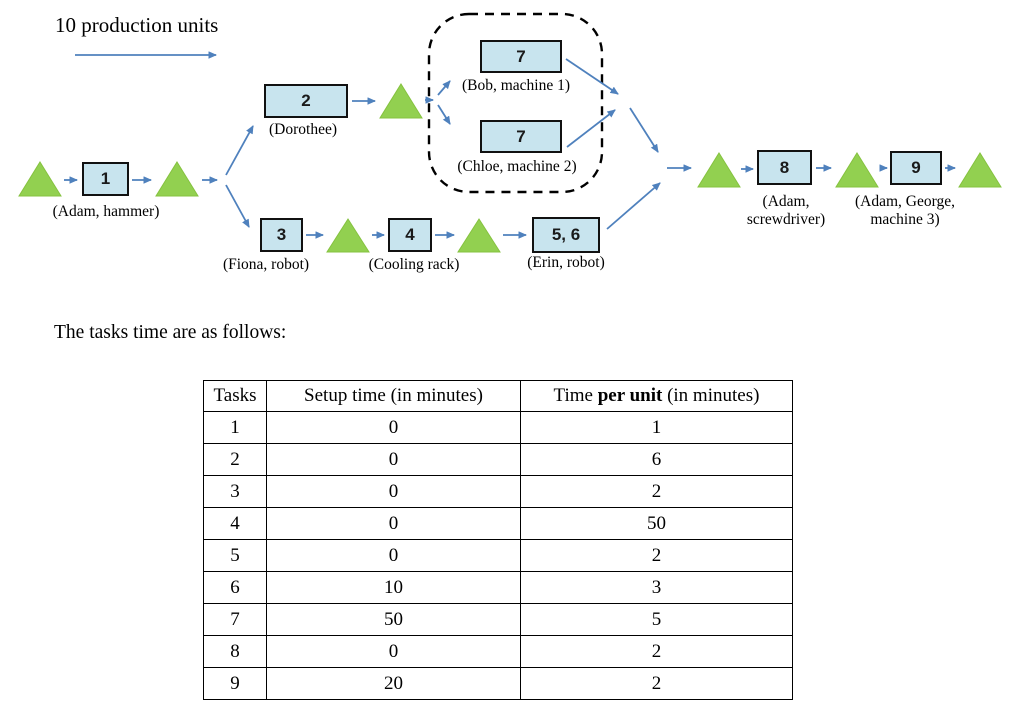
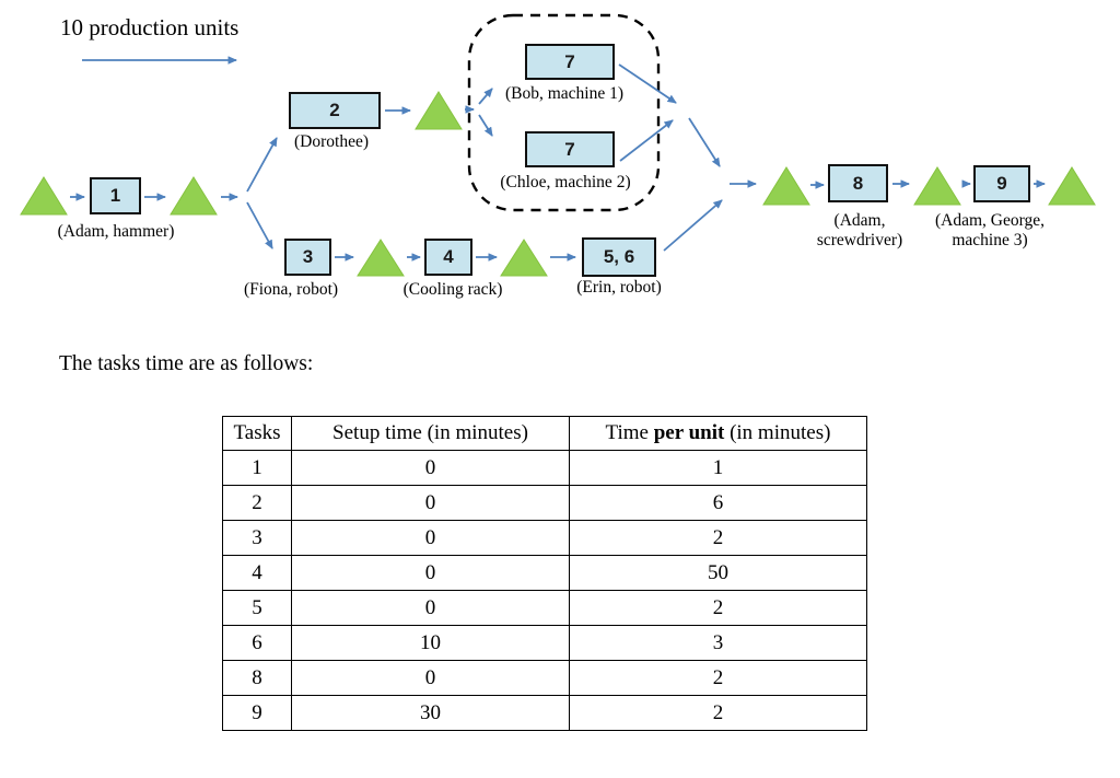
  10 production units
  1
  2
  7
  7
  3
  4
  5, 6
  8
  9
  (Adam, hammer)
  (Dorothee)
  (Bob, machine 1)
  (Chloe, machine 2)
  (Fiona, robot)
  (Cooling rack)
  (Erin, robot)
  (Adam,
  screwdriver)
  (Adam, George,
  machine 3)
  The tasks time are as follows:
  Tasks	Setup time (in minutes)	Time per unit (in minutes)
  1	0	1
  2	0	6
  3	0	2
  4	0	50
  5	0	2
  6	10	3
- 7	50	5
  8	0	2
- 9	20	2
+ 9	30	2
